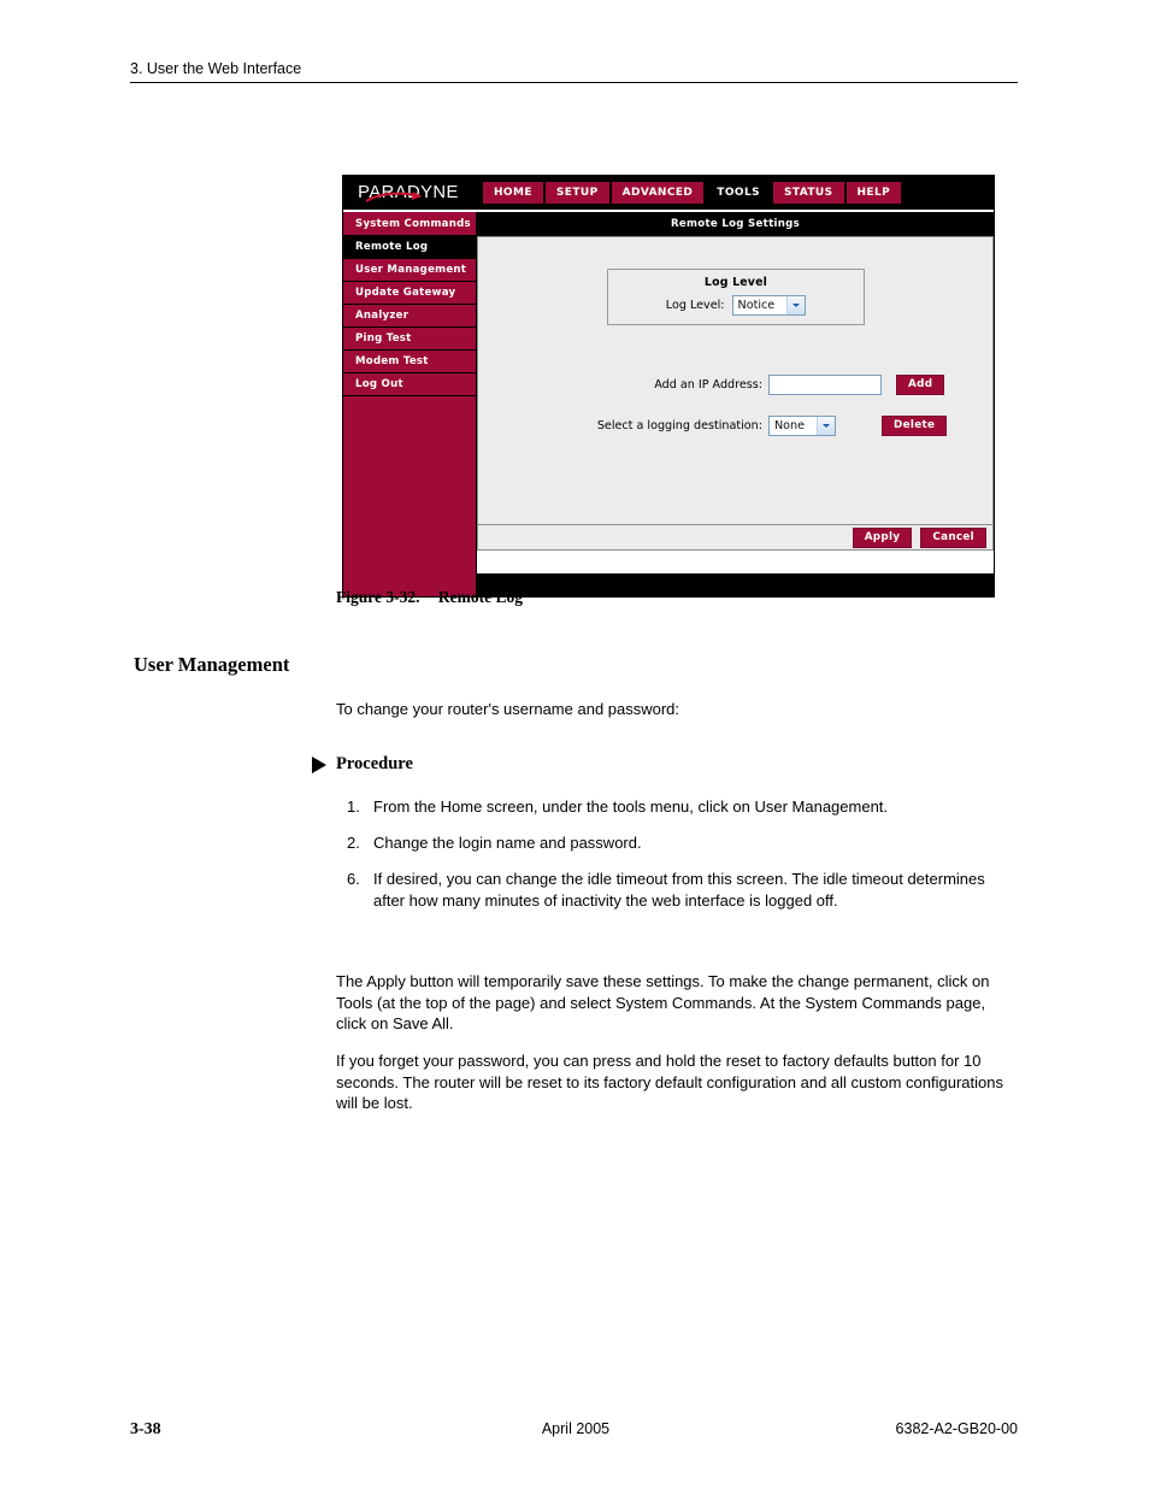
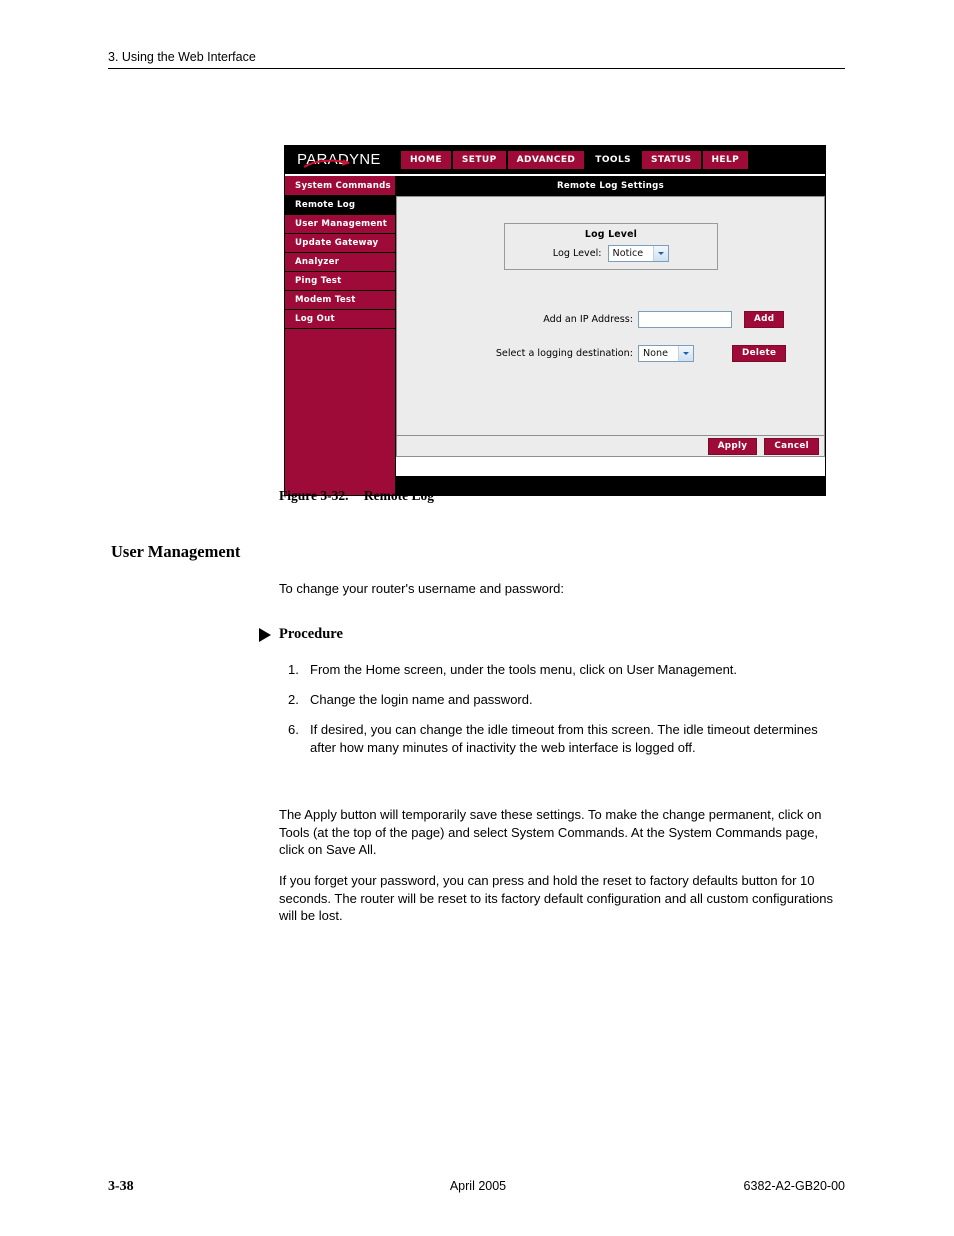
- 3. User the Web Interface
+ 3. Using the Web Interface
  PARYNE
  HOME
  SETUP
  ADVANCED
  TOOLS
  STATUS
  HELP
  System Commands
  Remote Log
  User Management
  Update Gateway
  Analyzer
  Ping Test
  Modem Test
  Log Out
  Remote Log Settings
  Log Level
  Log Level:
  Notice
  Add an IP Address:
  Add
  Select a logging destination:
  None
  Delete
  Apply
  Cancel
  Figure 3-32. Remote Log
  User Management
  To change your router's username and password:
  Procedure
  1.
  From the Home screen, under the tools menu, click on User Management.
  2.
  Change the login name and password.
  6.
  If desired, you can change the idle timeout from this screen. The idle timeout determines after how many minutes of inactivity the web interface is logged off.
  The Apply button will temporarily save these settings. To make the change permanent, click on Tools (at the top of the page) and select System Commands. At the System Commands page, click on Save All.
  If you forget your password, you can press and hold the reset to factory defaults button for 10 seconds. The router will be reset to its factory default configuration and all custom configurations will be lost.
  3-38
  April 2005
  6382-A2-GB20-00
